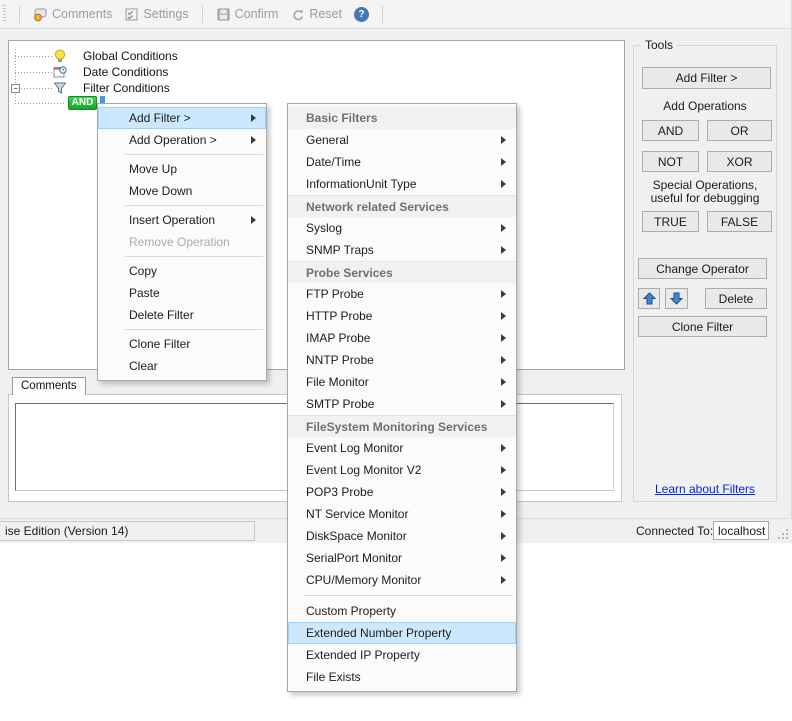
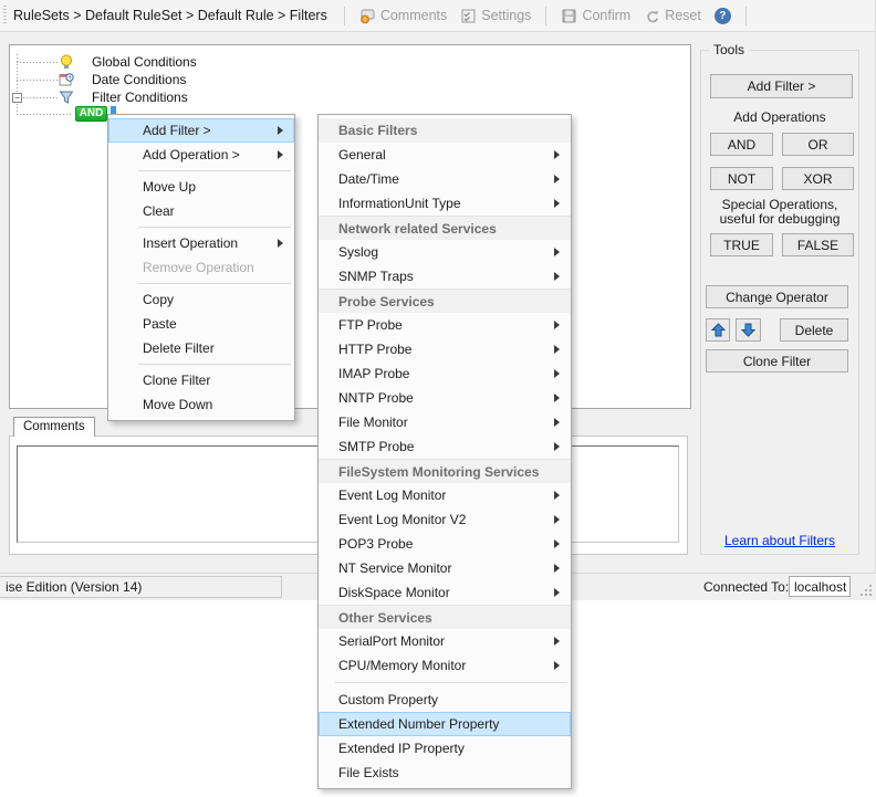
+ RuleSets > Default RuleSet > Default Rule > Filters
  Comments
  Settings
  Confirm
  Reset
  ?
  Global Conditions
  Date Conditions
  −
  Filter Conditions
  AND
  Comments
  Tools
  Add Filter >
  Add Operations
  AND
  OR
  NOT
  XOR
  Special Operations,
  useful for debugging
  TRUE
  FALSE
  Change Operator
  Delete
  Clone Filter
  Learn about Filters
  ise Edition (Version 14)
  Connected To:
  localhost
  Add Filter >
  Add Operation >
  Move Up
- Move Down
+ Clear
  Insert Operation
  Remove Operation
  Copy
  Paste
  Delete Filter
  Clone Filter
- Clear
+ Move Down
  Basic Filters
  General
  Date/Time
  InformationUnit Type
  Network related Services
  Syslog
  SNMP Traps
  Probe Services
  FTP Probe
  HTTP Probe
  IMAP Probe
  NNTP Probe
  File Monitor
  SMTP Probe
  FileSystem Monitoring Services
  Event Log Monitor
  Event Log Monitor V2
  POP3 Probe
  NT Service Monitor
  DiskSpace Monitor
+ Other Services
  SerialPort Monitor
  CPU/Memory Monitor
  Custom Property
  Extended Number Property
  Extended IP Property
  File Exists
